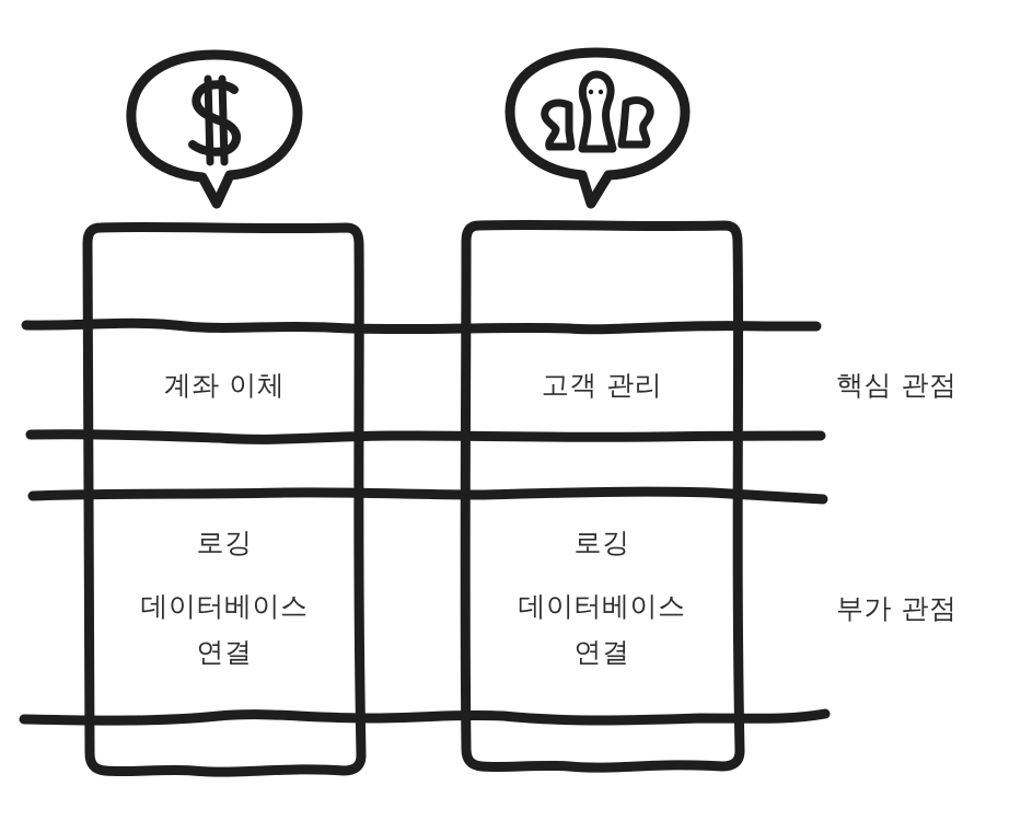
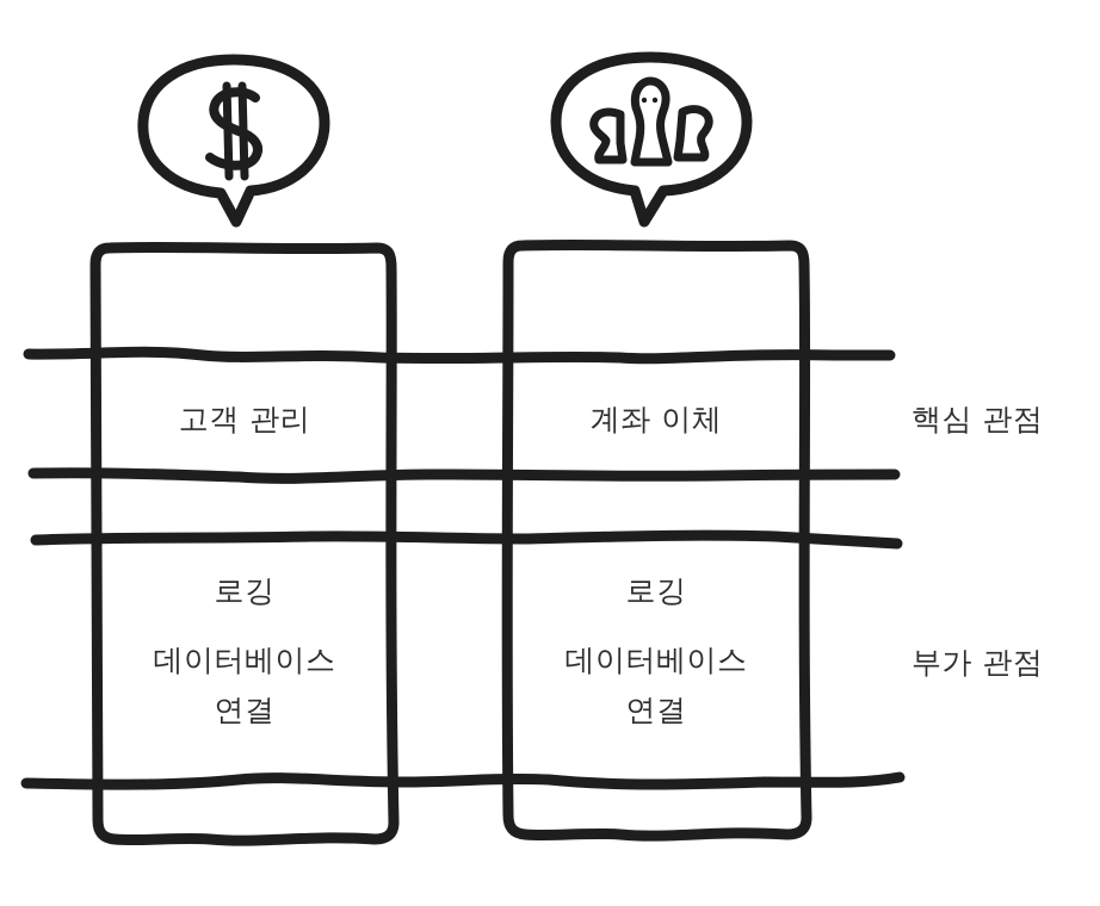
- 계좌 이체
+ 고객 관리
  로깅
  데이터베이스
  연결
- 고객 관리
+ 계좌 이체
  로깅
  데이터베이스
  연결
  핵심 관점
  부가 관점
